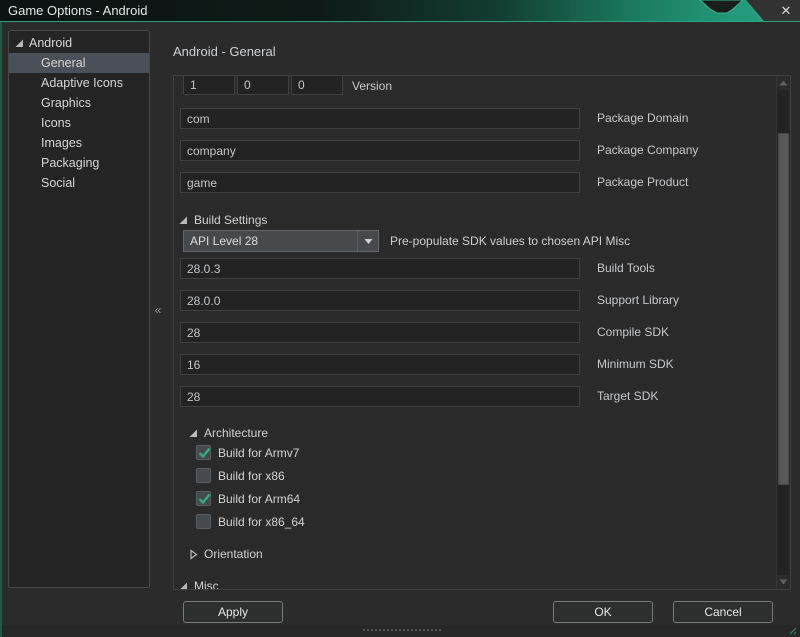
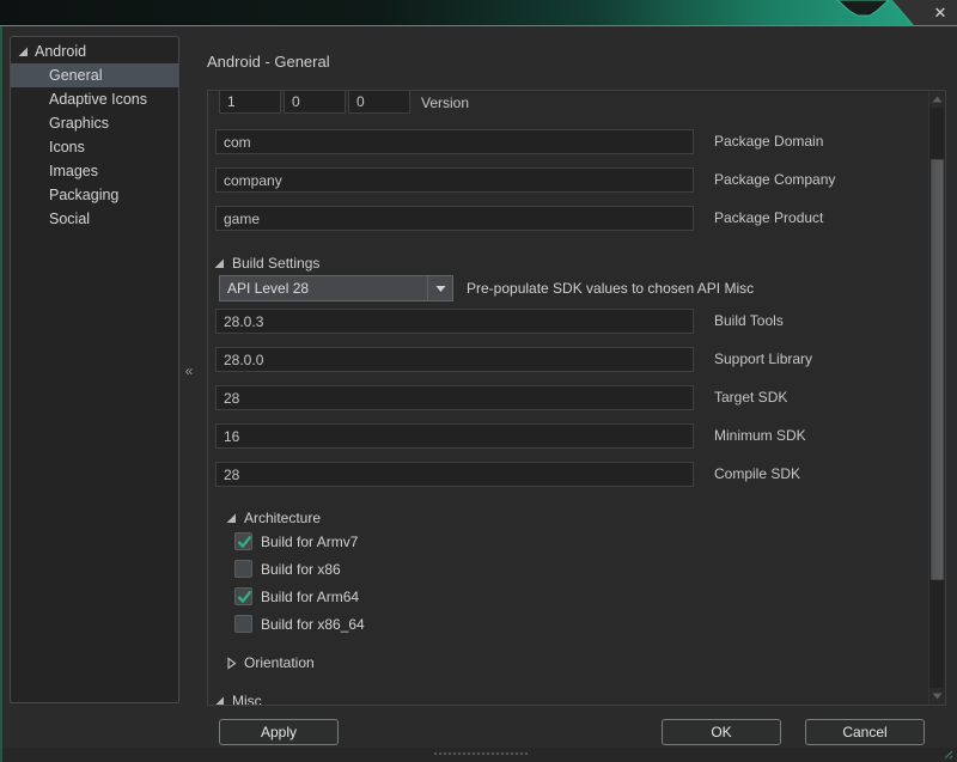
- Game Options - Android
  ✕
  Android
  General
  Adaptive Icons
  Graphics
  Icons
  Images
  Packaging
  Social
  «
  Android - General
  1
  0
  0
  Version
  com
  Package Domain
  company
  Package Company
  game
  Package Product
  Build Settings
  API Level 28
  Pre-populate SDK values to chosen API Misc
  28.0.3
  Build Tools
  28.0.0
  Support Library
  28
- Compile SDK
+ Target SDK
  16
  Minimum SDK
  28
- Target SDK
+ Compile SDK
  Architecture
  Build for Armv7
  Build for x86
  Build for Arm64
  Build for x86_64
  Orientation
  Misc
  Apply
  OK
  Cancel
